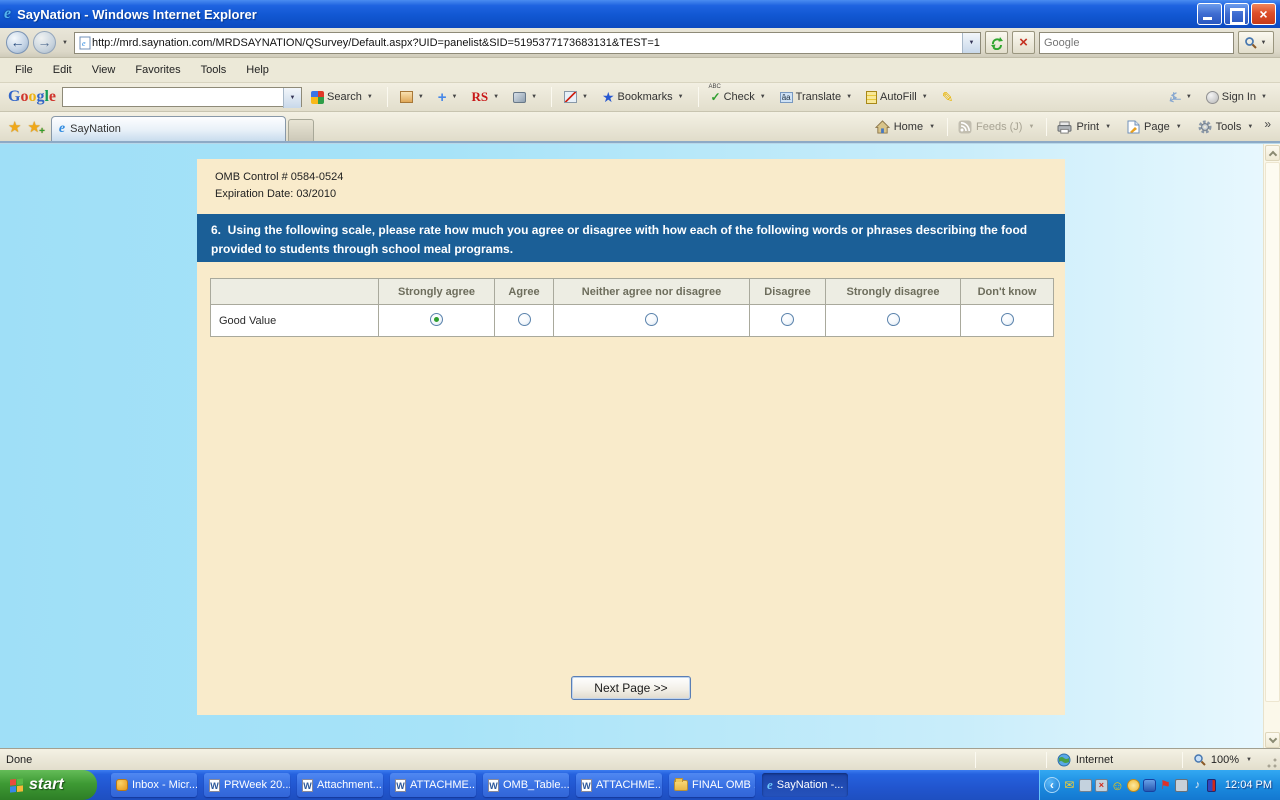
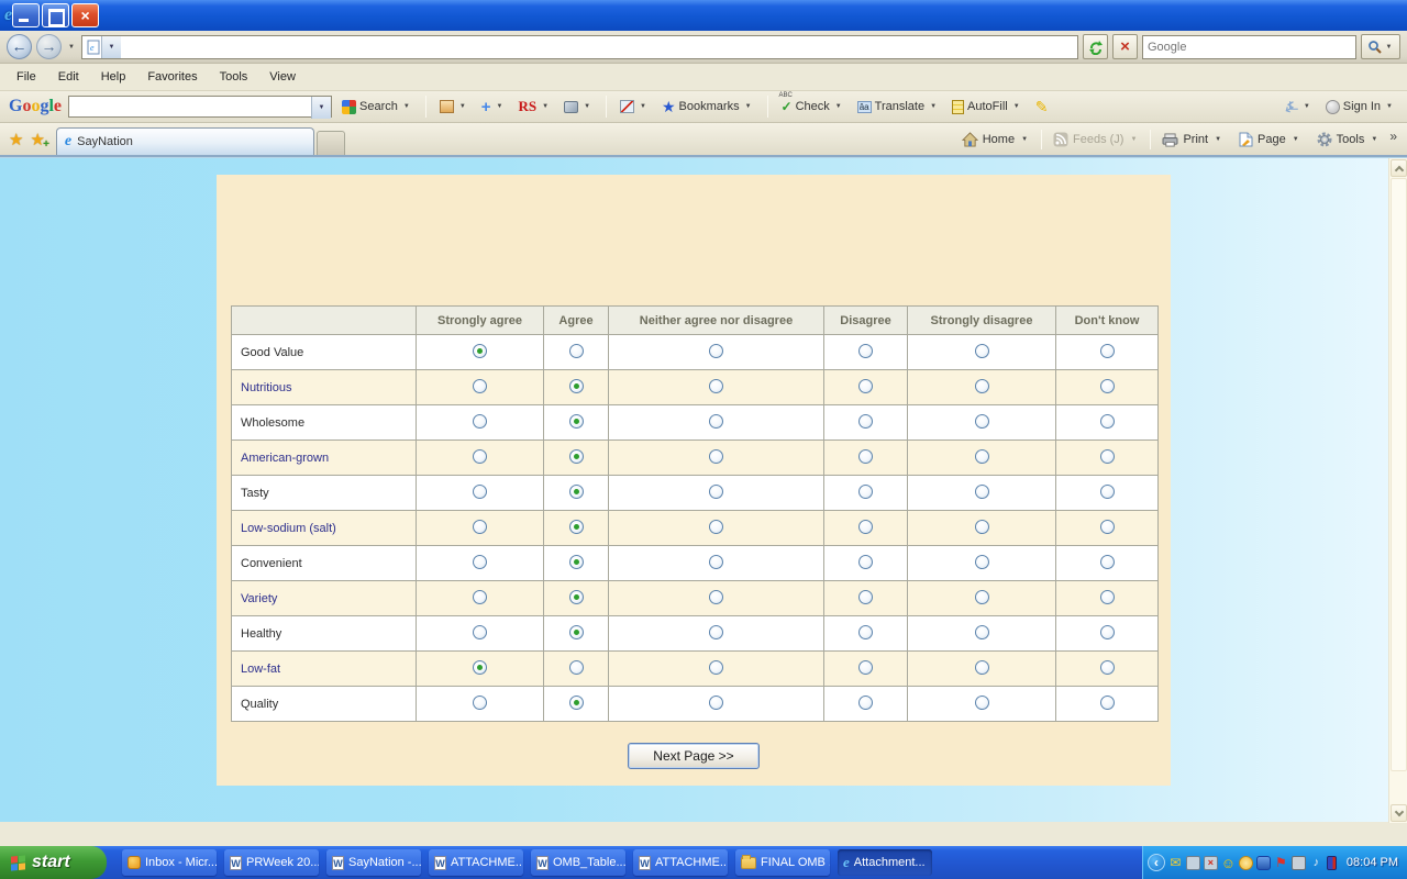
  e
- SayNation - Windows Internet Explorer
  ×
  ←
  →
  e
- http://mrd.saynation.com/MRDSAYNATION/QSurvey/Default.aspx?UID=panelist&SID=5195377173683131&TEST=1
  ×
  Google
  File
  Edit
- View
+ Help
  Favorites
  Tools
- Help
+ View
  Google
  Search
  +
  RS
  ★
  Bookmarks
  ✓
  Check
  âa
  Translate
  AutoFill
  ✎
  ⍼
  Sign In
  ★
  ★
  +
  e
  SayNation
  Home
  Feeds (J)
  Print
  Page
  Tools
  »
- OMB Control # 0584-0524
- Expiration Date: 03/2010
- 6. Using the following scale, please rate how much you agree or disagree with how each of the following words or phrases describing the food provided to students through school meal programs.
  	Strongly agree	Agree	Neither agree nor disagree	Disagree	Strongly disagree	Don't know
  Good Value
+ Nutritious
+ Wholesome
+ American-grown
+ Tasty
+ Low-sodium (salt)
+ Convenient
+ Variety
+ Healthy
+ Low-fat
+ Quality
  Next Page >>
- Done
- Internet
- 100%
  start
  Inbox - Micr...
  W
  PRWeek 20...
  W
- Attachment...
+ SayNation -...
  W
  ATTACHME..
  W
  OMB_Table...
  W
  ATTACHME..
  FINAL OMB
  e
- SayNation -...
+ Attachment...
  ‹
  ✉
  ×
  ☺
  ⚑
  ♪
- 12:04 PM
+ 08:04 PM
